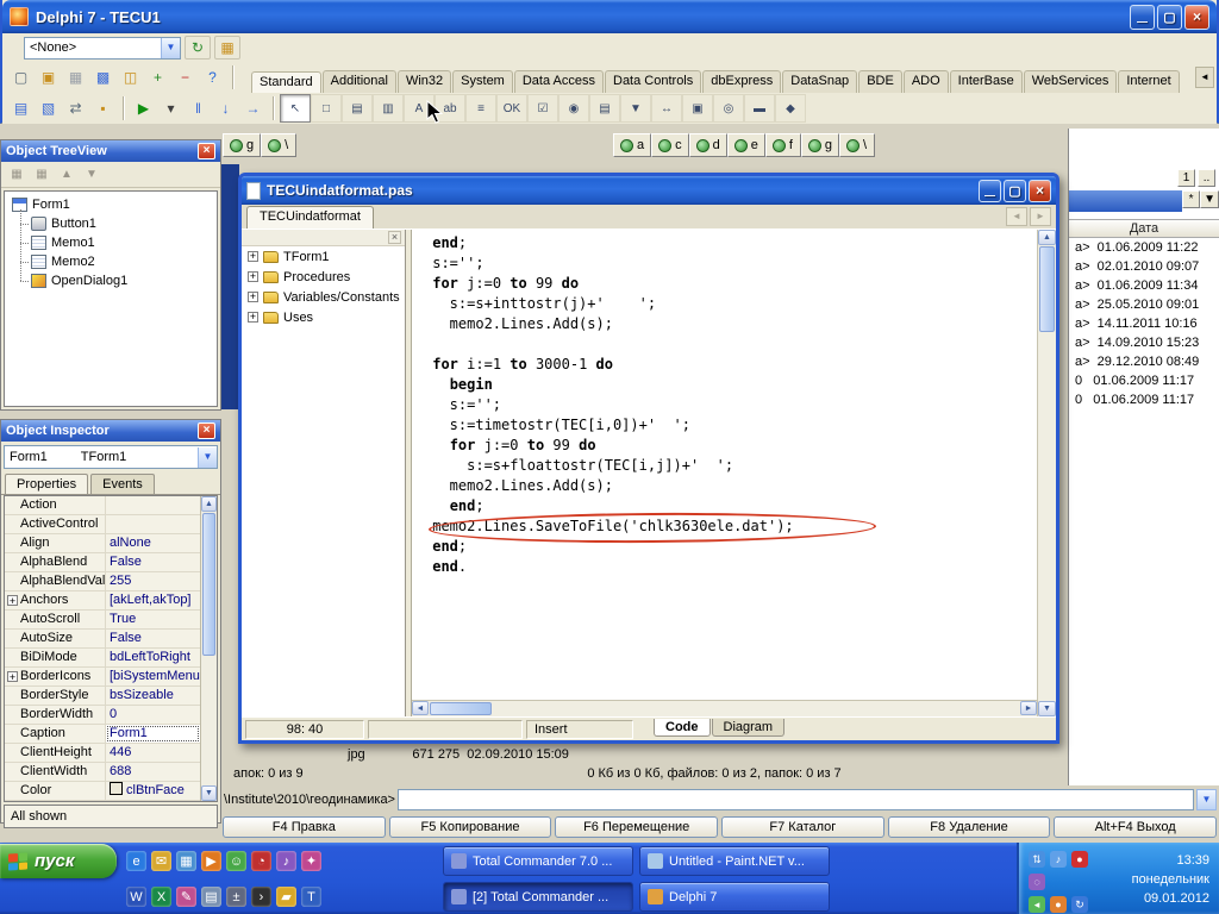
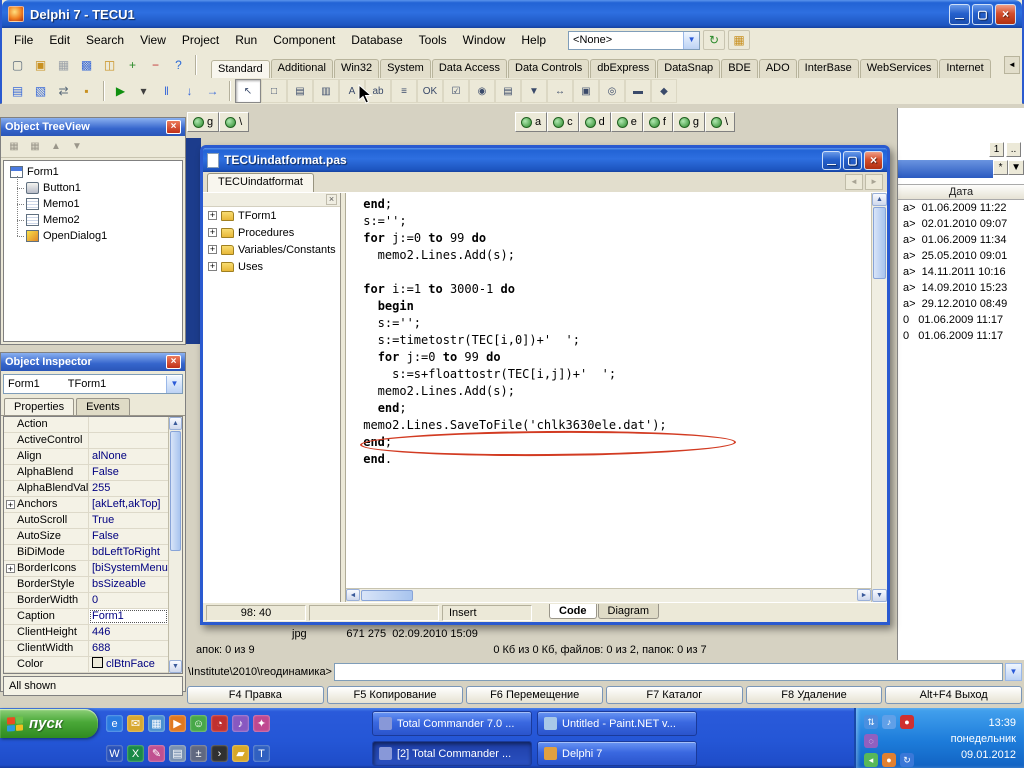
  g
  \
  a
  c
  d
  e
  f
  g
  \
  1
  ..
  *
  ▼
  Дата
  a> 01.06.2009 11:22
  a> 02.01.2010 09:07
  a> 01.06.2009 11:34
  a> 25.05.2010 09:01
  a> 14.11.2011 10:16
  a> 14.09.2010 15:23
  a> 29.12.2010 08:49
  0 01.06.2009 11:17
  0 01.06.2009 11:17
  jpg 671 275 02.09.2010 15:09
  апок: 0 из 9
  0 Кб из 0 Кб, файлов: 0 из 2, папок: 0 из 7
  \Institute\2010\геодинамика>
  F4 Правка
  F5 Копирование
  F6 Перемещение
  F7 Каталог
  F8 Удаление
  Alt+F4 Выход
  Delphi 7 - TECU1
+ File
+ Edit
+ Search
+ View
+ Project
+ Run
+ Component
+ Database
+ Tools
+ Window
+ Help
  <None>
  ↻
  ▦
  ▢
  ▣
  ▦
  ▩
  ◫
  +
  −
  ?
  Standard
  Additional
  Win32
  System
  Data Access
  Data Controls
  dbExpress
  DataSnap
  BDE
  ADO
  InterBase
  WebServices
  Internet
  ▤
  ▧
  ⇄
  ▪
  ▶
  ▾
  ‖
  ↓
  →
  ↖
  □
  ▤
  ▥
  A
  ab
  ≡
  OK
  ☑
  ◉
  ▤
  ▼
  ↔
  ▣
  ◎
  ▬
  ◆
  Object TreeView
  ▦
  ▦
  ▲
  ▼
  Form1
  Button1
  Memo1
  Memo2
  OpenDialog1
  Object Inspector
  Form1
  TForm1
  Properties
  Events
  Action
  ActiveControl
  Align
  alNone
  AlphaBlend
  False
  AlphaBlendVal
  255
  +
  Anchors
  [akLeft,akTop]
  AutoScroll
  True
  AutoSize
  False
  BiDiMode
  bdLeftToRight
  +
  BorderIcons
  [biSystemMenu
  BorderStyle
  bsSizeable
  BorderWidth
  0
  Caption
  Form1
  ClientHeight
  446
  ClientWidth
  688
  Color
  clBtnFace
  All shown
  TECUindatformat.pas
  TECUindatformat
  ◄
  ►
  TForm1
  Procedures
  Variables/Constants
  Uses
  end;
  s:='';
  for j:=0 to 99 do
- s:=s+inttostr(j)+' ';
  memo2.Lines.Add(s);
  for i:=1 to 3000-1 do
  begin
  s:='';
  s:=timetostr(TEC[i,0])+' ';
  for j:=0 to 99 do
  s:=s+floattostr(TEC[i,j])+' ';
  memo2.Lines.Add(s);
  end;
  memo2.Lines.SaveToFile('chlk3630ele.dat');
  end;
  end.
  98: 40
  Insert
  Code
  Diagram
  пуск
  e
  ✉
  ▦
  ▶
  ☺
  ◔
  ♪
  ✦
  W
  X
  ✎
  ▤
  ±
  ›
  ▰
  T
  Total Commander 7.0 ...
  Untitled - Paint.NET v...
  [2] Total Commander ...
  Delphi 7
  ⇅
  ♪
  ●
  ◌
  ◂
  ●
  ↻
  13:39
  понедельник
  09.01.2012
